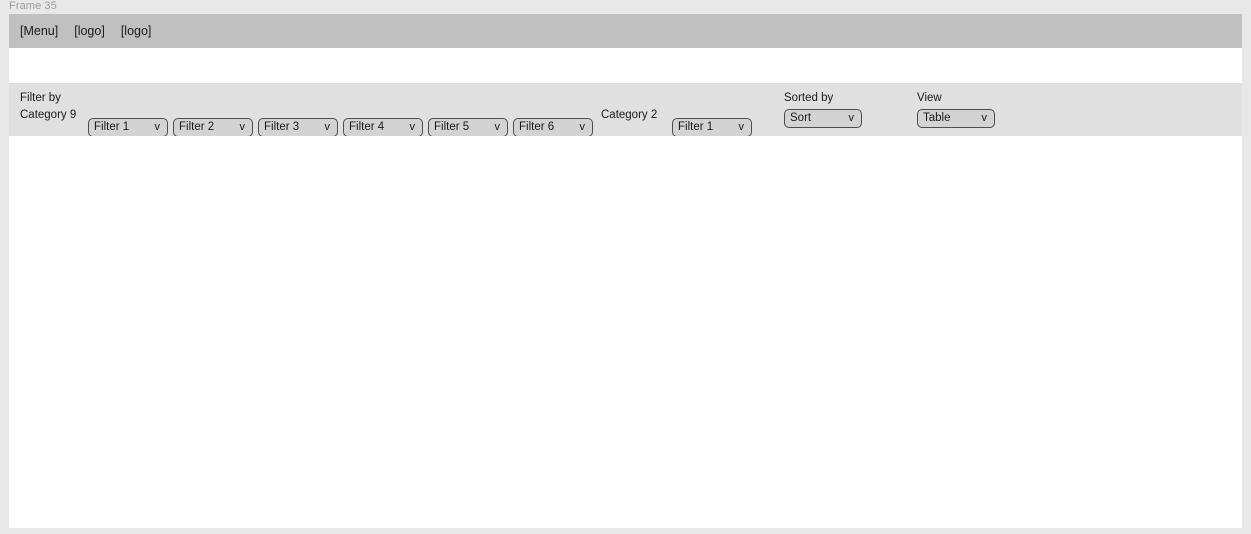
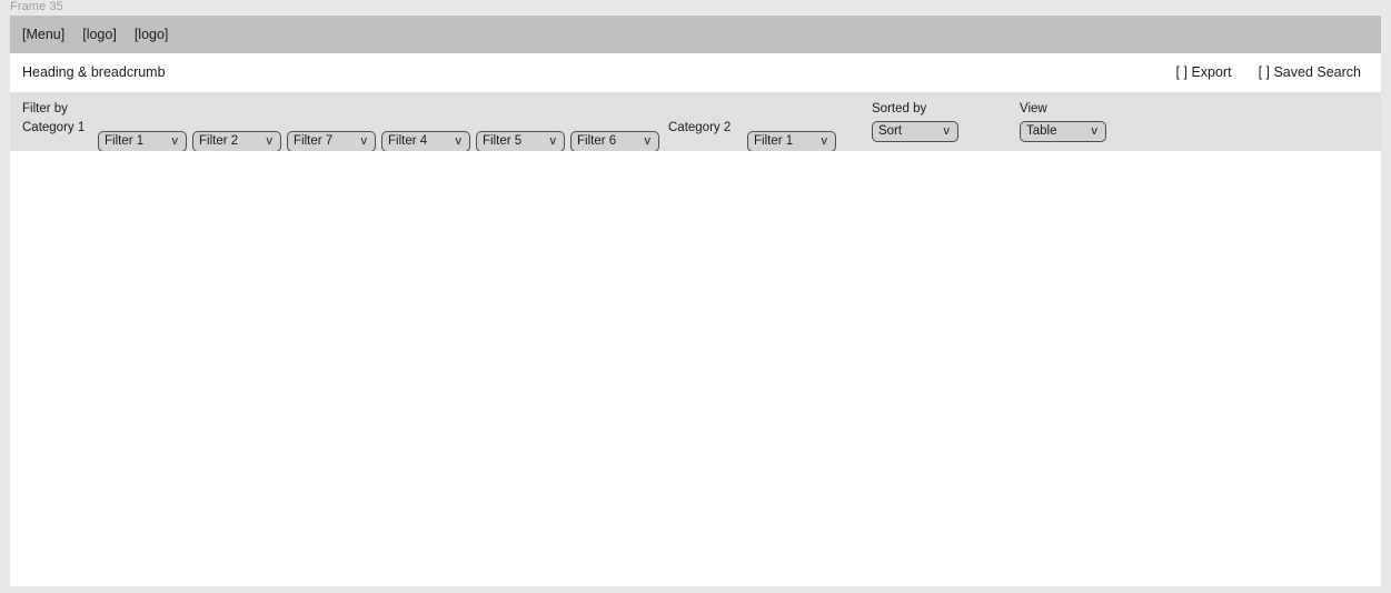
  Frame 35
  [Menu]
  [logo]
  [logo]
+ Heading & breadcrumb
+ [ ] Export
+ [ ] Saved Search
  Filter by
- Category 9
+ Category 1
  Category 2
  Sorted by
  View
  Filter 1
  v
  Filter 2
  v
- Filter 3
+ Filter 7
  v
  Filter 4
  v
  Filter 5
  v
  Filter 6
  v
  Filter 1
  v
  Sort
  v
  Table
  v
